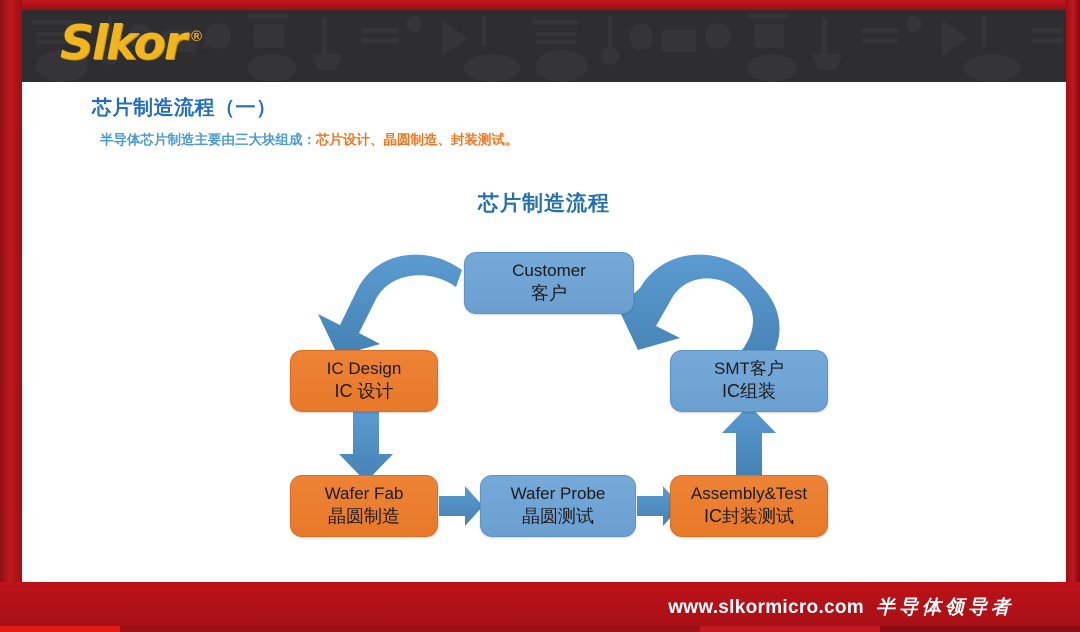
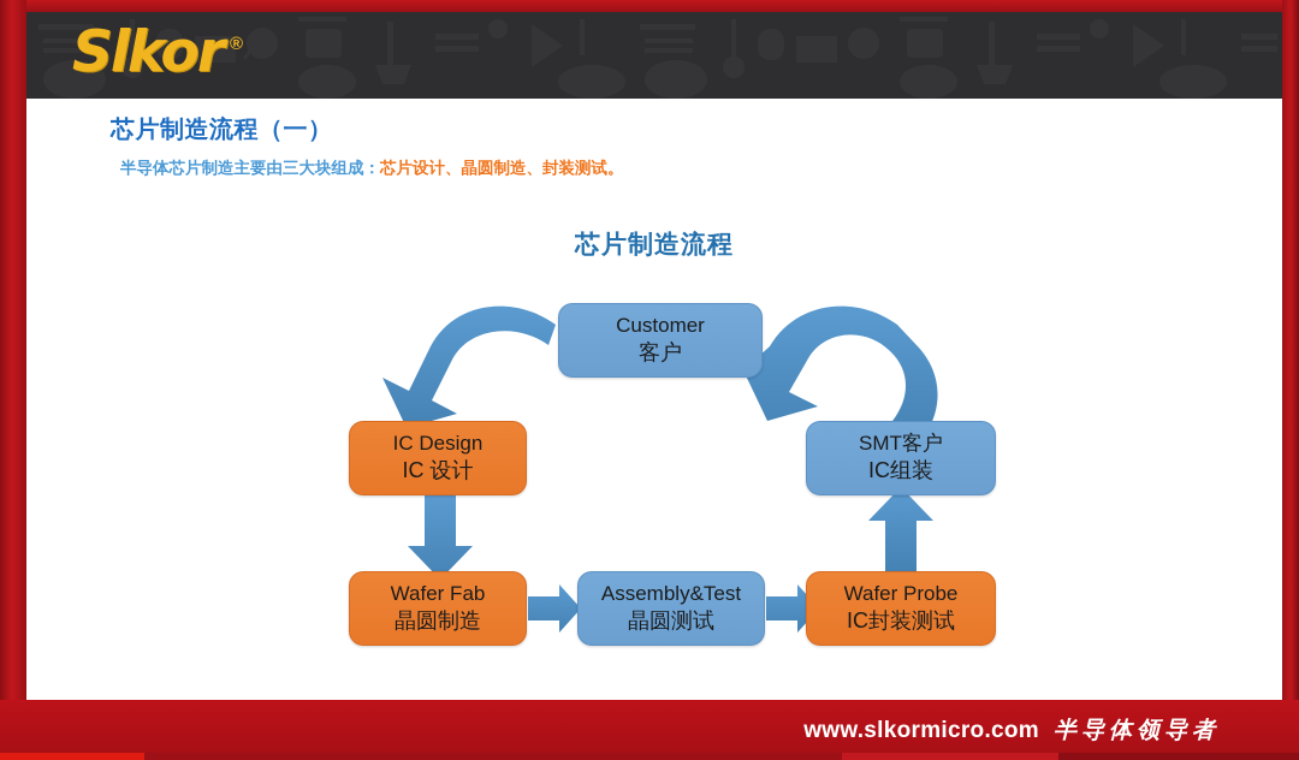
  Slkor
  ®
  芯片制造流程（一）
  半导体芯片制造主要由三大块组成：芯片设计、晶圆制造、封装测试。
  芯片制造流程
  Customer
  客户
  IC Design
  IC 设计
  SMT客户
  IC组装
  Wafer Fab
  晶圆制造
- Wafer Probe
+ Assembly&Test
  晶圆测试
- Assembly&Test
+ Wafer Probe
  IC封装测试
  www.slkormicro.com
  半导体领导者
